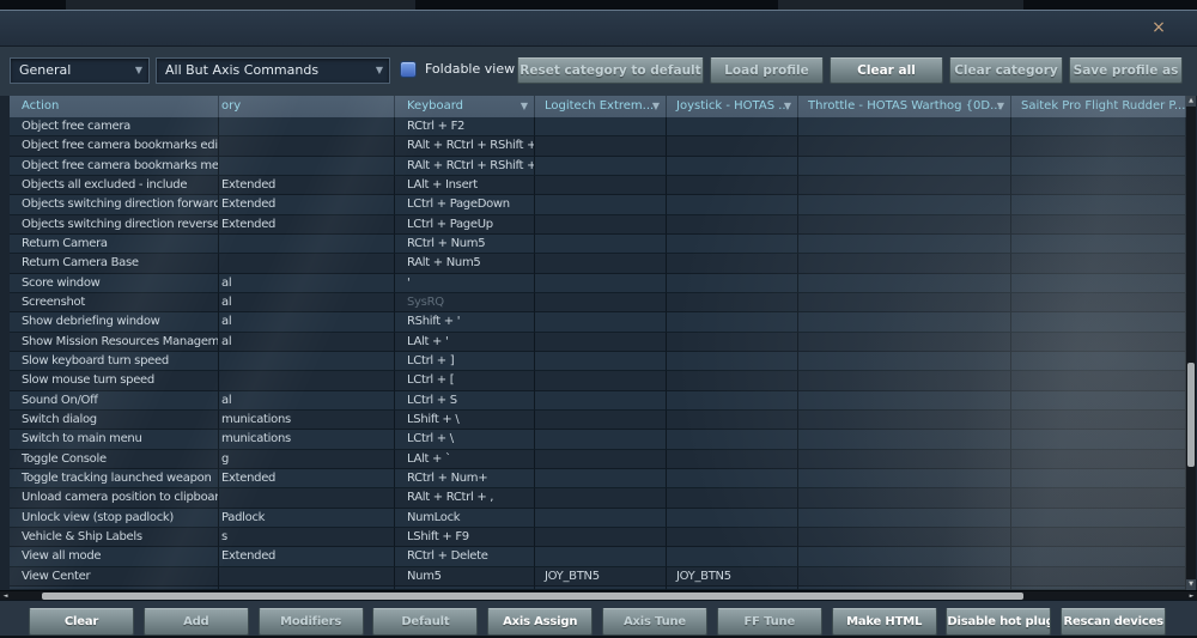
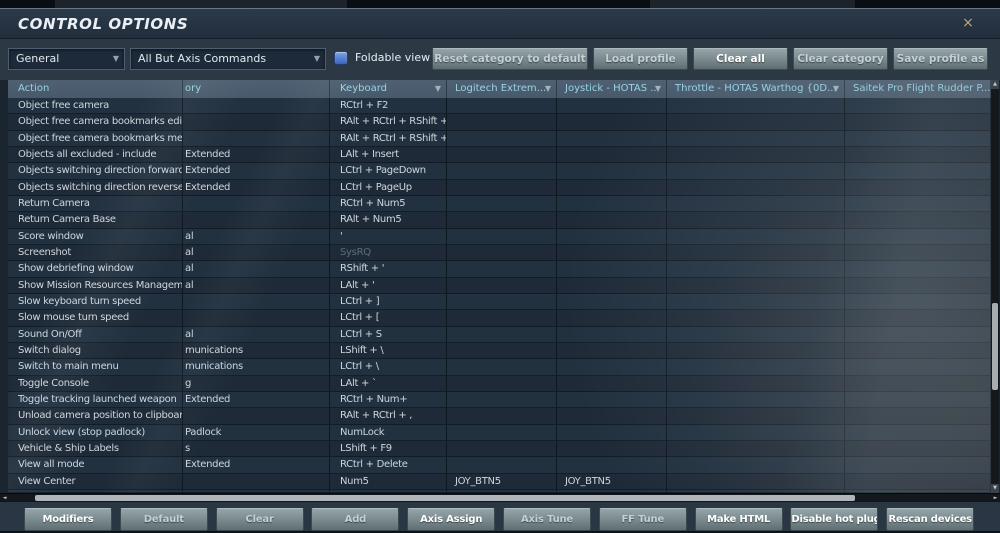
+ CONTROL OPTIONS
  ×
  General
  ▼
  All But Axis Commands
  ▼
  Foldable view
  Reset category to default
  Load profile
  Clear all
  Clear category
  Save profile as
- Clear
+ Modifiers
- Add
+ Default
- Modifiers
+ Clear
- Default
+ Add
  Axis Assign
  Axis Tune
  FF Tune
  Make HTML
  Disable hot plug
  Rescan devices
